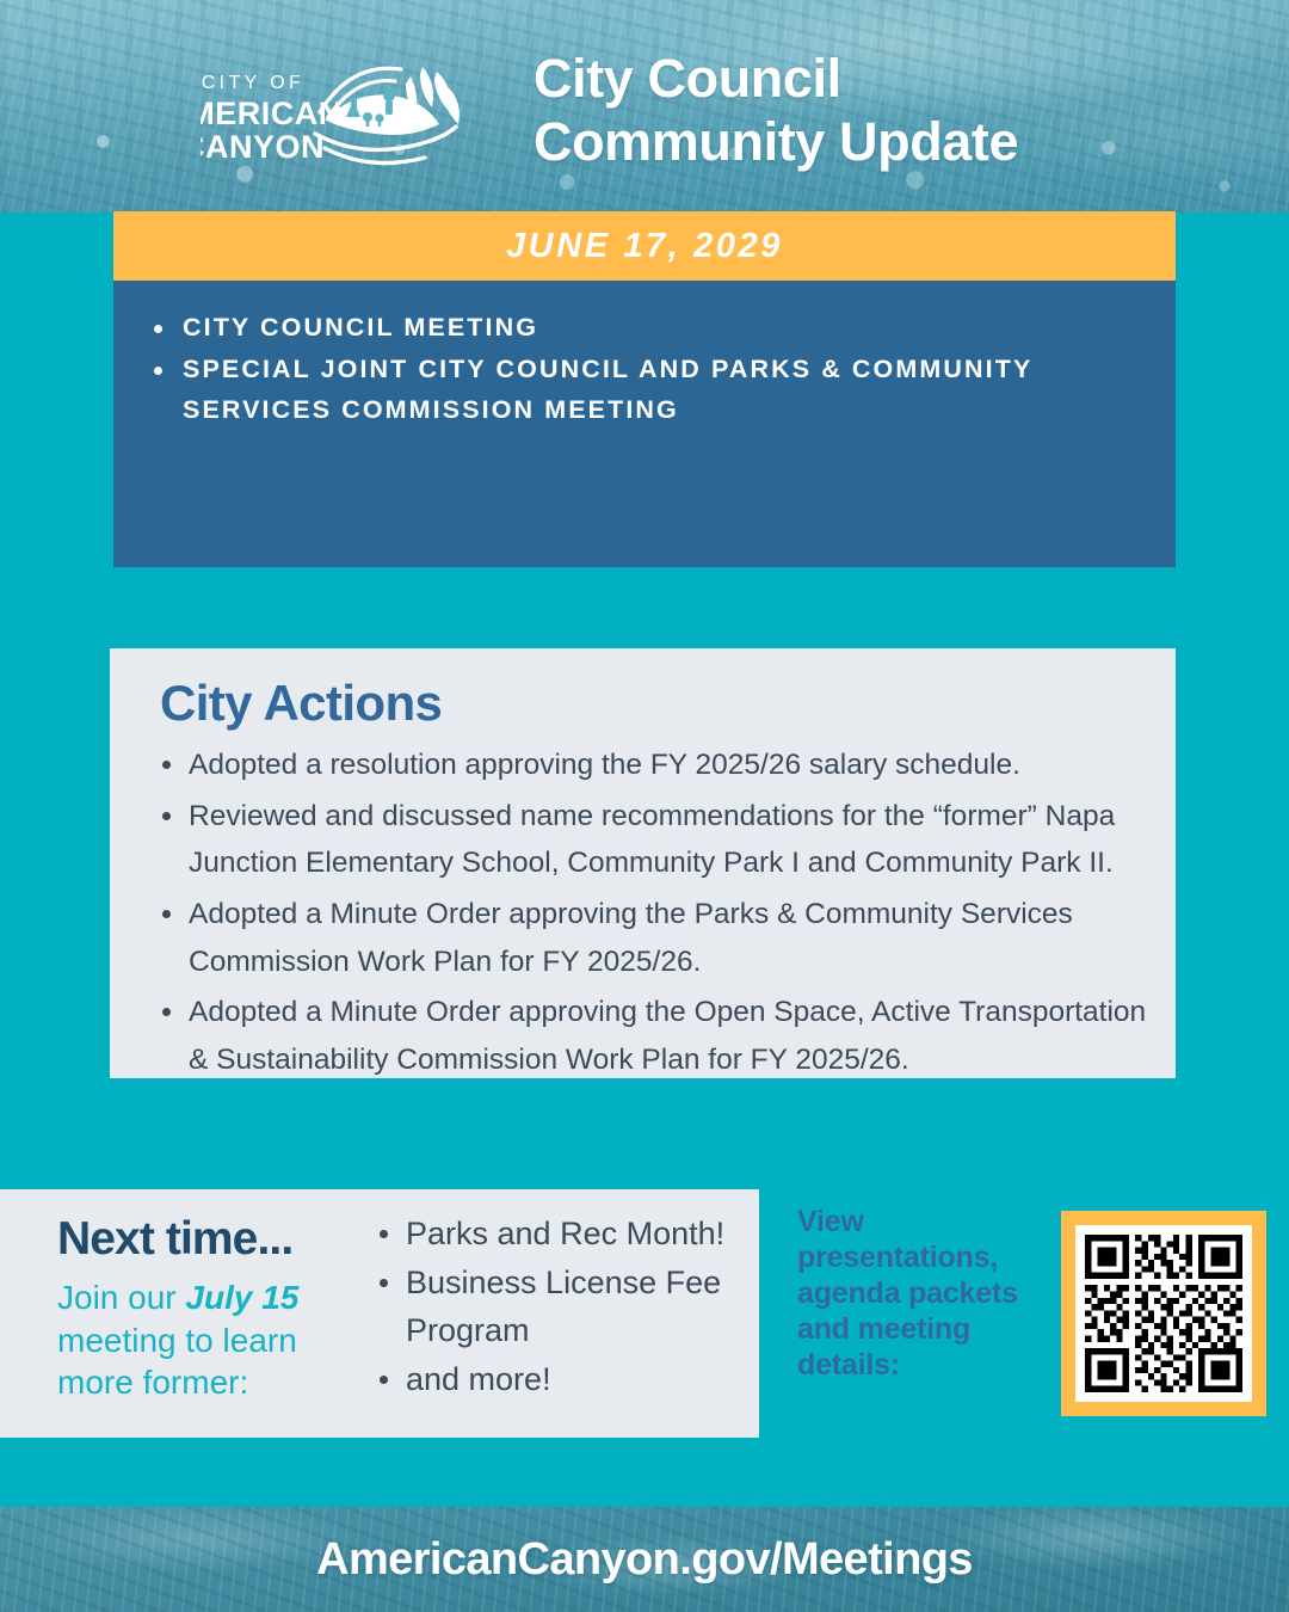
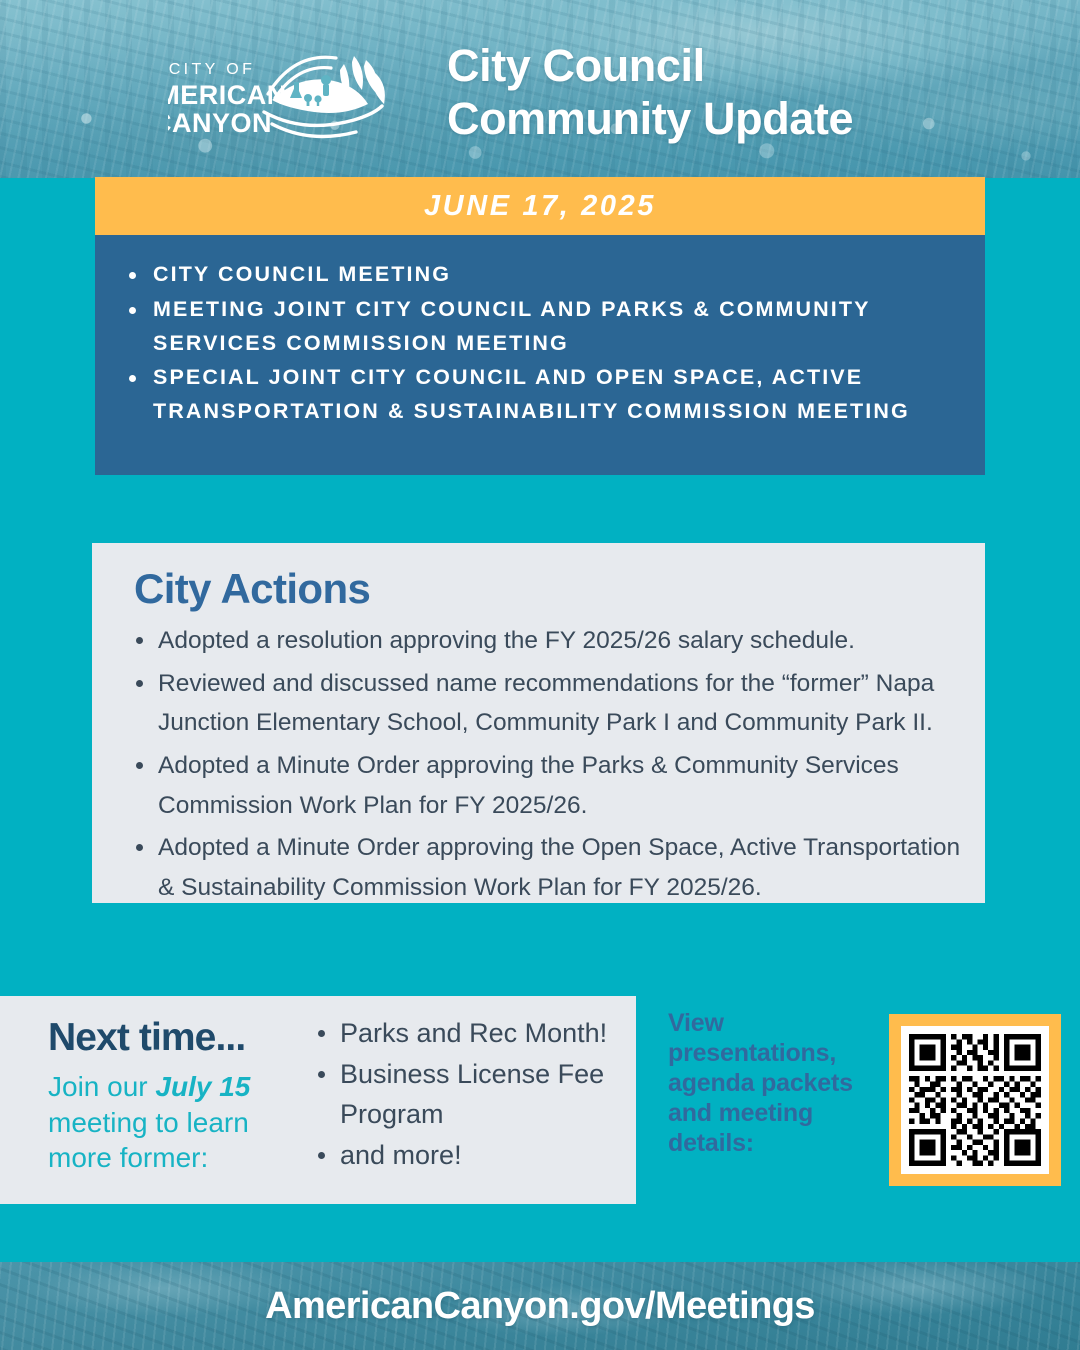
  CITY OF
  MERICA
  ANYON
  City Council
  Community Update
- JUNE 17, 2029
+ JUNE 17, 2025
  CITY COUNCIL MEETING
- SPECIAL JOINT CITY COUNCIL AND PARKS & COMMUNITY SERVICES COMMISSION MEETING
+ MEETING JOINT CITY COUNCIL AND PARKS & COMMUNITY SERVICES COMMISSION MEETING
+ SPECIAL JOINT CITY COUNCIL AND OPEN SPACE, ACTIVE TRANSPORTATION & SUSTAINABILITY COMMISSION MEETING
  City Actions
  Adopted a resolution approving the FY 2025/26 salary schedule.
  Reviewed and discussed name recommendations for the “former” Napa Junction Elementary School, Community Park I and Community Park II.
  Adopted a Minute Order approving the Parks & Community Services Commission Work Plan for FY 2025/26.
  Adopted a Minute Order approving the Open Space, Active Transportation & Sustainability Commission Work Plan for FY 2025/26.
  Next time...
  Join our July 15 meeting to learn more former:
  Parks and Rec Month!
  Business License Fee Program
  and more!
  View presentations, agenda packets and meeting details:
  AmericanCanyon.gov/Meetings
